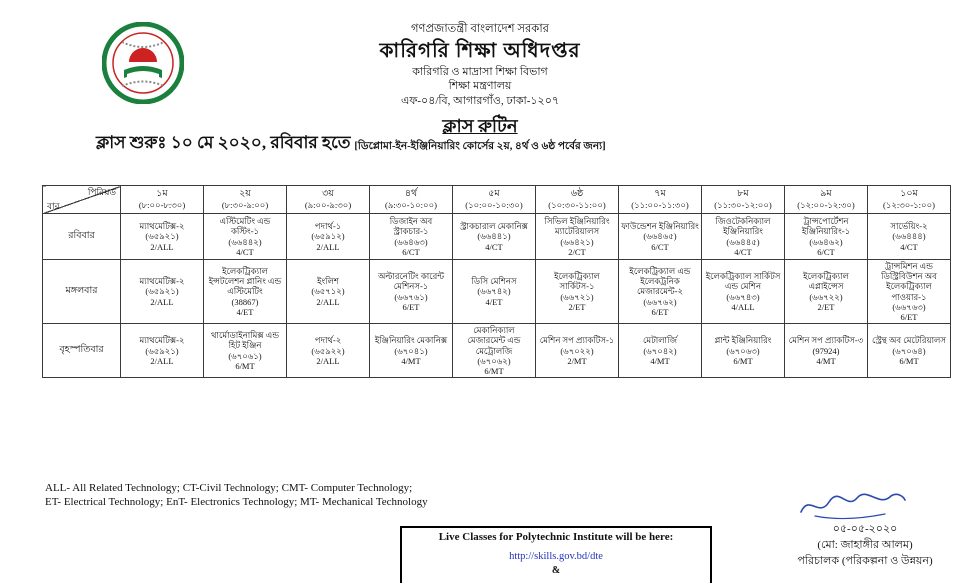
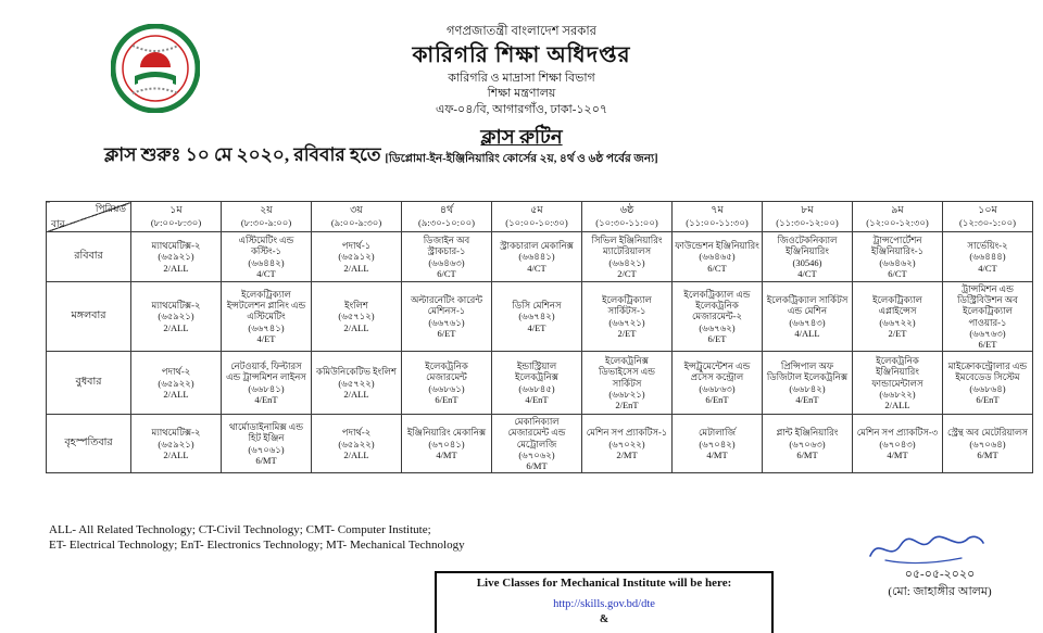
  গণপ্রজাতন্ত্রী বাংলাদেশ সরকার
  কারিগরি শিক্ষা অধিদপ্তর
  কারিগরি ও মাদ্রাসা শিক্ষা বিভাগ
  শিক্ষা মন্ত্রণালয়
  এফ-০৪/বি, আগারগাঁও, ঢাকা-১২০৭
  ক্লাস রুটিন
  ক্লাস শুরুঃ ১০ মে ২০২০, রবিবার হতে
  [ডিপ্লোমা-ইন-ইঞ্জিনিয়ারিং কোর্সের ২য়, ৪র্থ ও ৬ষ্ঠ পর্বের জন্য]
  পিরিয়ডবার	১ম(৮:০০-৮:৩০)	২য়(৮:৩০-৯:০০)	৩য়(৯:০০-৯:৩০)	৪র্থ(৯:৩০-১০:০০)	৫ম(১০:০০-১০:৩০)	৬ষ্ঠ(১০:৩০-১১:০০)	৭ম(১১:০০-১১:৩০)	৮ম(১১:৩০-১২:০০)	৯ম(১২:০০-১২:৩০)	১০ম(১২:৩০-১:০০)
- রবিবার	ম্যাথমেটিক্স-২(৬৫৯২১)2/ALL	এস্টিমেটিং এন্ড কস্টিং-১(৬৬৪৪২)4/CT	পদার্থ-১(৬৫৯১২)2/ALL	ডিজাইন অব স্ট্রাকচার-১(৬৬৪৬৩)6/CT	স্ট্রাকচারাল মেকানিক্স(৬৬৪৪১)4/CT	সিভিল ইঞ্জিনিয়ারিং ম্যাটেরিয়ালস(৬৬৪২১)2/CT	ফাউন্ডেশন ইঞ্জিনিয়ারিং(৬৬৪৬৫)6/CT	জিওটেকনিক্যাল ইঞ্জিনিয়ারিং(৬৬৪৪৫)4/CT	ট্রান্সপোর্টেশন ইঞ্জিনিয়ারিং-১(৬৬৪৬২)6/CT	সার্ভেয়িং-২(৬৬৪৪৪)4/CT
+ রবিবার	ম্যাথমেটিক্স-২(৬৫৯২১)2/ALL	এস্টিমেটিং এন্ড কস্টিং-১(৬৬৪৪২)4/CT	পদার্থ-১(৬৫৯১২)2/ALL	ডিজাইন অব স্ট্রাকচার-১(৬৬৪৬৩)6/CT	স্ট্রাকচারাল মেকানিক্স(৬৬৪৪১)4/CT	সিভিল ইঞ্জিনিয়ারিং ম্যাটেরিয়ালস(৬৬৪২১)2/CT	ফাউন্ডেশন ইঞ্জিনিয়ারিং(৬৬৪৬৫)6/CT	জিওটেকনিক্যাল ইঞ্জিনিয়ারিং(30546)4/CT	ট্রান্সপোর্টেশন ইঞ্জিনিয়ারিং-১(৬৬৪৬২)6/CT	সার্ভেয়িং-২(৬৬৪৪৪)4/CT
- মঙ্গলবার	ম্যাথমেটিক্স-২(৬৫৯২১)2/ALL	ইলেকট্রিক্যাল ইন্সটলেশন প্লানিং এন্ড এস্টিমেটিং(38867)4/ET	ইংলিশ(৬৫৭১২)2/ALL	অল্টারনেটিং কারেন্ট মেশিনস-১(৬৬৭৬১)6/ET	ডিসি মেশিনস(৬৬৭৪২)4/ET	ইলেকট্রিক্যাল সার্কিটস-১(৬৬৭২১)2/ET	ইলেকট্রিক্যাল এন্ড ইলেকট্রনিক মেজারমেন্ট-২(৬৬৭৬২)6/ET	ইলেকট্রিক্যাল সার্কিটস এন্ড মেশিন(৬৬৭৪৩)4/ALL	ইলেকট্রিক্যাল এপ্লাইন্সেস(৬৬৭২২)2/ET	ট্রান্সমিশন এন্ড ডিস্ট্রিবিউশন অব ইলেকট্রিক্যাল পাওয়ার-১(৬৬৭৬৩)6/ET
+ মঙ্গলবার	ম্যাথমেটিক্স-২(৬৫৯২১)2/ALL	ইলেকট্রিক্যাল ইন্সটলেশন প্লানিং এন্ড এস্টিমেটিং(৬৬৭৪১)4/ET	ইংলিশ(৬৫৭১২)2/ALL	অল্টারনেটিং কারেন্ট মেশিনস-১(৬৬৭৬১)6/ET	ডিসি মেশিনস(৬৬৭৪২)4/ET	ইলেকট্রিক্যাল সার্কিটস-১(৬৬৭২১)2/ET	ইলেকট্রিক্যাল এন্ড ইলেকট্রনিক মেজারমেন্ট-২(৬৬৭৬২)6/ET	ইলেকট্রিক্যাল সার্কিটস এন্ড মেশিন(৬৬৭৪৩)4/ALL	ইলেকট্রিক্যাল এপ্লাইন্সেস(৬৬৭২২)2/ET	ট্রান্সমিশন এন্ড ডিস্ট্রিবিউশন অব ইলেকট্রিক্যাল পাওয়ার-১(৬৬৭৬৩)6/ET
+ বুধবার	পদার্থ-২(৬৫৯২২)2/ALL	নেটওয়ার্ক, ফিল্টারস এন্ড ট্রান্সমিশন লাইনস(৬৬৮৪১)4/EnT	কমিউনিকেটিভ ইংলিশ(৬৫৭২২)2/ALL	ইলেকট্রনিক মেজারমেন্ট(৬৬৮৬১)6/EnT	ইন্ডাস্ট্রিয়াল ইলেকট্রনিক্স(৬৬৮৪৫)4/EnT	ইলেকট্রনিক্স ডিভাইসেস এন্ড সার্কিটস(৬৬৮২১)2/EnT	ইন্সট্রুমেন্টেশন এন্ড প্রসেস কন্ট্রোল(৬৬৮৬৩)6/EnT	প্রিন্সিপাল অফ ডিজিটাল ইলেকট্রনিক্স(৬৬৮৪২)4/EnT	ইলেকট্রনিক ইঞ্জিনিয়ারিং ফান্ডামেন্টালস(৬৬৮২২)2/ALL	মাইক্রোকন্ট্রোলার এন্ড ইমবেডেড সিস্টেম(৬৬৮৬৪)6/EnT
- বৃহস্পতিবার	ম্যাথমেটিক্স-২(৬৫৯২১)2/ALL	থার্মোডাইনামিক্স এন্ড হিট ইঞ্জিন(৬৭০৬১)6/MT	পদার্থ-২(৬৫৯২২)2/ALL	ইঞ্জিনিয়ারিং মেকানিক্স(৬৭০৪১)4/MT	মেকানিক্যাল মেজারমেন্ট এন্ড মেট্রোলজি(৬৭০৬২)6/MT	মেশিন সপ প্র্যাকটিস-১(৬৭০২২)2/MT	মেটালার্জি(৬৭০৪২)4/MT	প্লান্ট ইঞ্জিনিয়ারিং(৬৭০৬৩)6/MT	মেশিন সপ প্র্যাকটিস-৩(97924)4/MT	স্ট্রেন্থ অব মেটেরিয়ালস(৬৭০৬৪)6/MT
+ বৃহস্পতিবার	ম্যাথমেটিক্স-২(৬৫৯২১)2/ALL	থার্মোডাইনামিক্স এন্ড হিট ইঞ্জিন(৬৭০৬১)6/MT	পদার্থ-২(৬৫৯২২)2/ALL	ইঞ্জিনিয়ারিং মেকানিক্স(৬৭০৪১)4/MT	মেকানিক্যাল মেজারমেন্ট এন্ড মেট্রোলজি(৬৭০৬২)6/MT	মেশিন সপ প্র্যাকটিস-১(৬৭০২২)2/MT	মেটালার্জি(৬৭০৪২)4/MT	প্লান্ট ইঞ্জিনিয়ারিং(৬৭০৬৩)6/MT	মেশিন সপ প্র্যাকটিস-৩(৬৭০৪৩)4/MT	স্ট্রেন্থ অব মেটেরিয়ালস(৬৭০৬৪)6/MT
- ALL- All Related Technology; CT-Civil Technology; CMT- Computer Technology;
+ ALL- All Related Technology; CT-Civil Technology; CMT- Computer Institute;
  ET- Electrical Technology; EnT- Electronics Technology; MT- Mechanical Technology
- Live Classes for Polytechnic Institute will be here:
+ Live Classes for Mechanical Institute will be here:
  http://skills.gov.bd/dte
  &
  ০৫-০৫-২০২০
  (মো: জাহাঙ্গীর আলম)
- পরিচালক (পরিকল্পনা ও উন্নয়ন)
